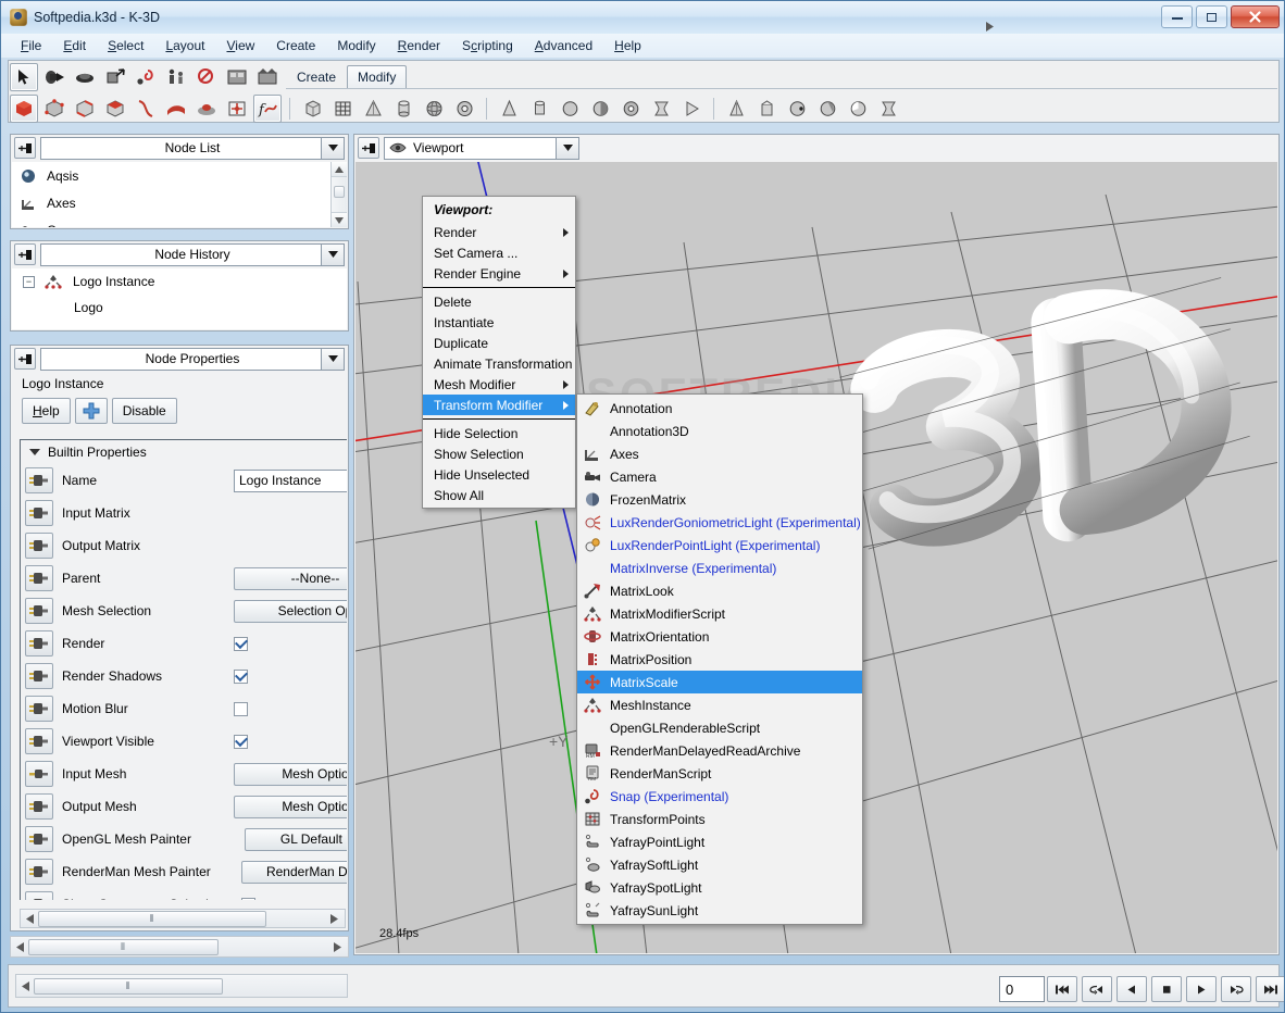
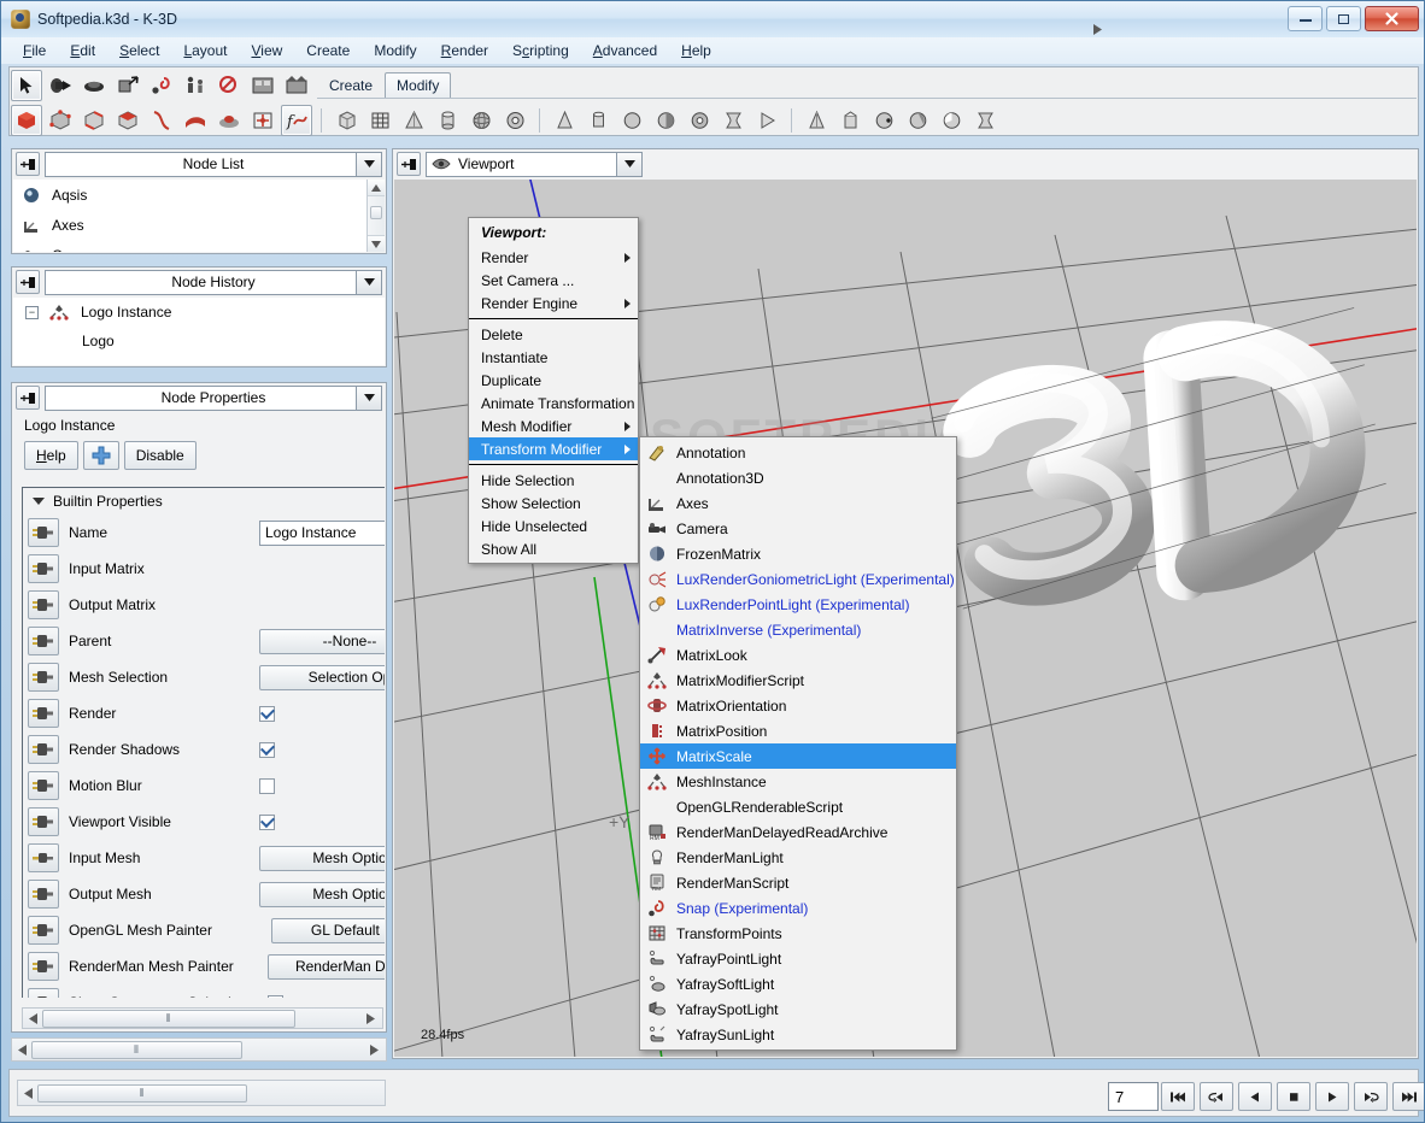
  Softpedia.k3d - K-3D
  File
  Edit
  Select
  Layout
  View
  Create
  Modify
  Render
  Scripting
  Advanced
  Help
  Create
  Modify
  f
  Node List
  Aqsis
  Axes
  Node History
  −
  Logo Instance
  Logo
  Node Properties
  Logo Instance
  H
  elp
  Disable
  Builtin Properties
  Name
  Logo Instance
  Input Matrix
  Output Matrix
  Parent
  --None--
  Mesh Selection
  Selection O
  Render
  Render Shadows
  Motion Blur
  Viewport Visible
  Input Mesh
  Mesh Optio
  Output Mesh
  Mesh Optio
  OpenGL Mesh Painter
  RenderMan Mesh Painter
  ⦀
  Viewport
  +Y
  28.4fps
  Viewport:
  Render
  Set Camera ...
  Render Engine
  Delete
  Instantiate
  Duplicate
  Animate Transformation
  Mesh Modifier
  Transform Modifier
  Hide Selection
  Show Selection
  Hide Unselected
  Show All
  Annotation
  Annotation3D
  Axes
  Camera
  FrozenMatrix
  LuxRenderGoniometricLight (Experimental)
  LuxRenderPointLight (Experimental)
  MatrixInverse (Experimental)
  MatrixLook
  MatrixModifierScript
  MatrixOrientation
  MatrixPosition
  MatrixScale
  MeshInstance
  OpenGLRenderableScript
  RenderManDelayedReadArchive
+ RenderManLight
  RenderManScript
  Snap (Experimental)
  TransformPoints
  YafrayPointLight
  YafraySoftLight
  YafraySpotLight
  YafraySunLight
  ⦀
  ⦀
- 0
+ 7
